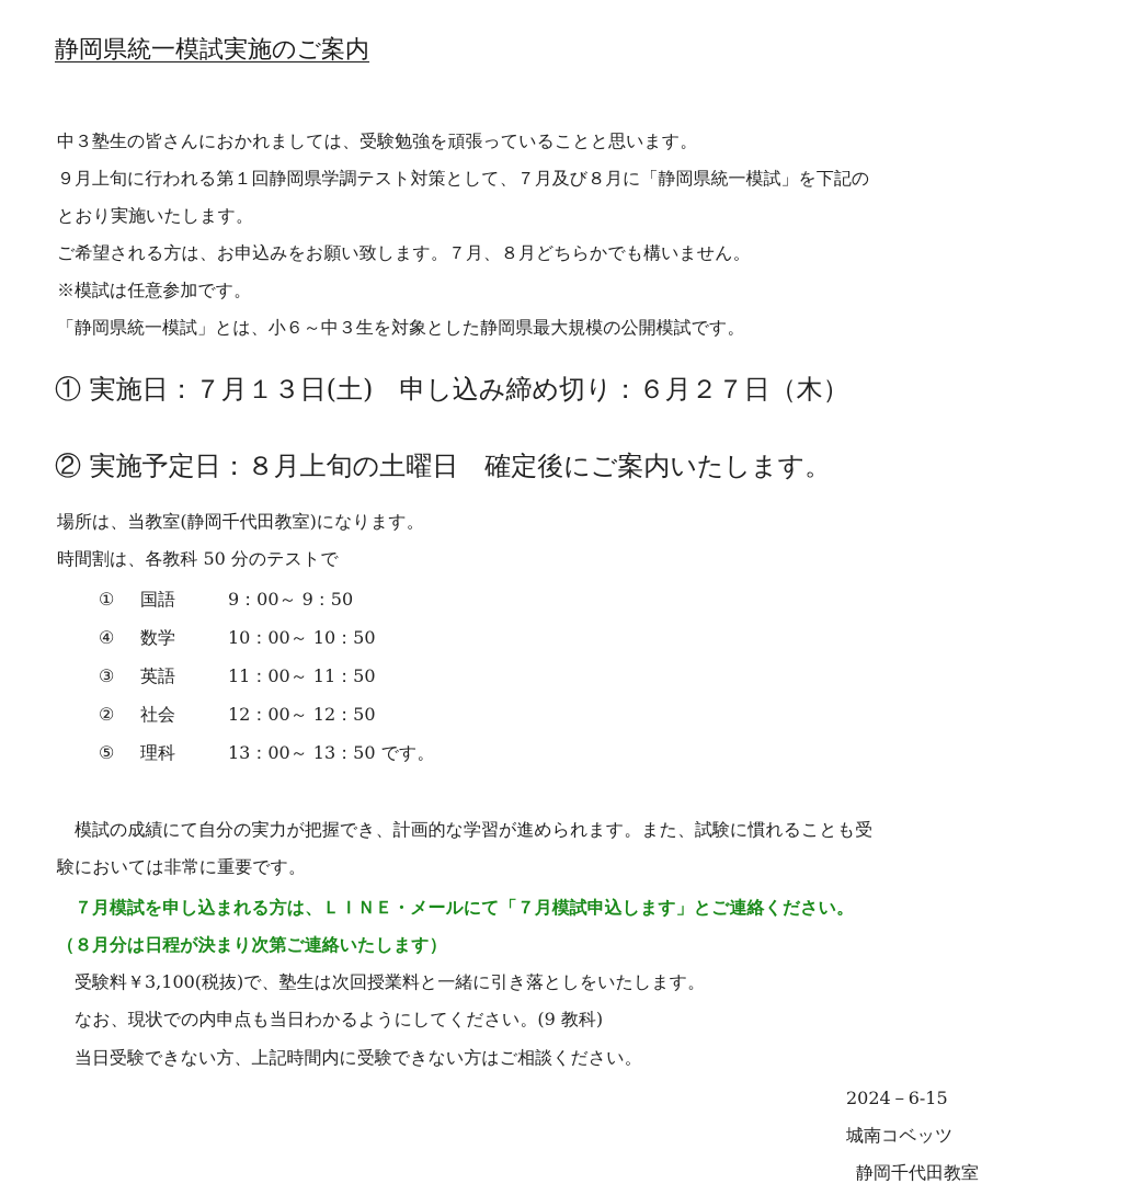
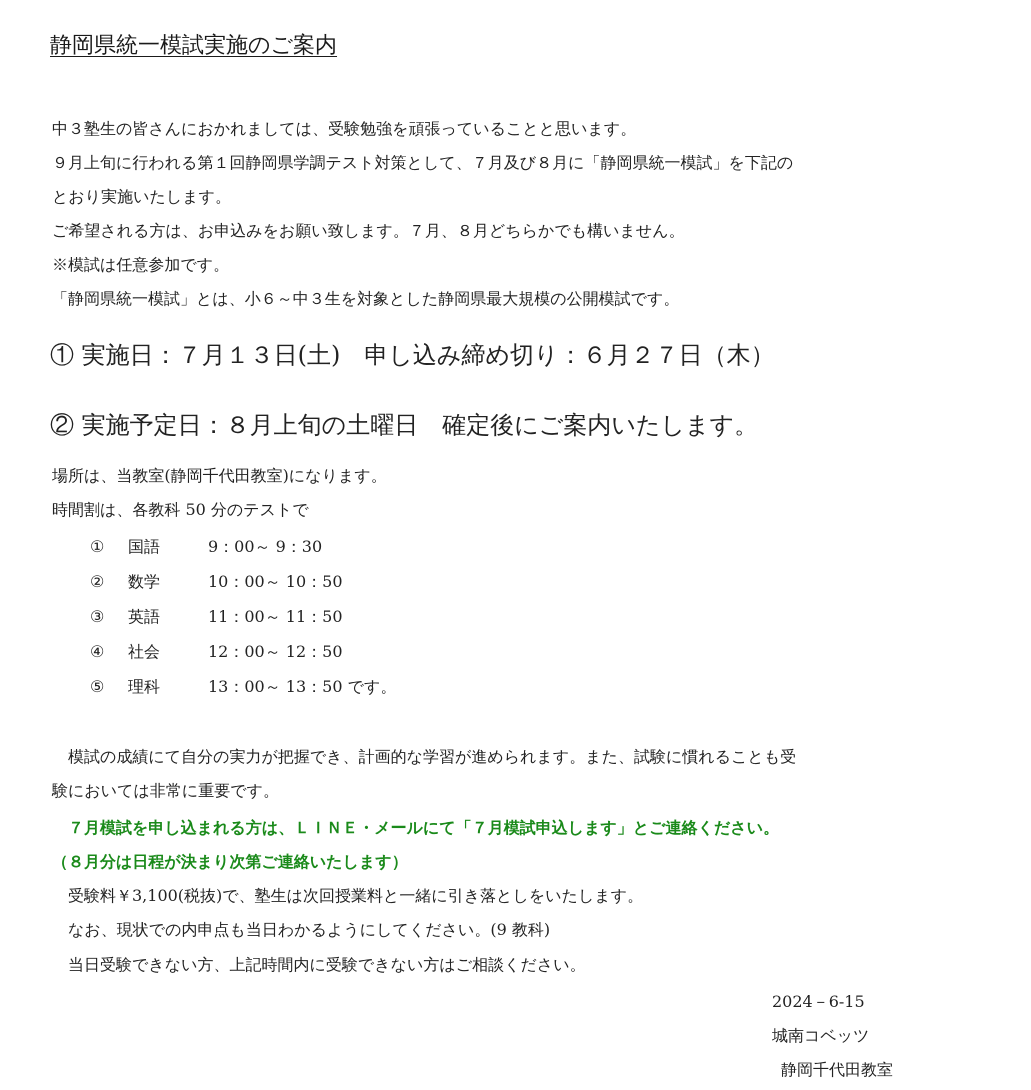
  静岡県統一模試実施のご案内
  中３塾生の皆さんにおかれましては、受験勉強を頑張っていることと思います。
  ９月上旬に行われる第１回静岡県学調テスト対策として、７月及び８月に「静岡県統一模試」を下記の
  とおり実施いたします。
  ご希望される方は、お申込みをお願い致します。７月、８月どちらかでも構いません。
  ※模試は任意参加です。
  「静岡県統一模試」とは、小６～中３生を対象とした静岡県最大規模の公開模試です。
  ① 実施日：７月１３日(土) 申し込み締め切り：６月２７日（木）
  ② 実施予定日：８月上旬の土曜日 確定後にご案内いたします。
  場所は、当教室(静岡千代田教室)になります。
  時間割は、各教科 50 分のテストで
- ① 国語 9：00～ 9：50
+ ① 国語 9：00～ 9：30
- ④ 数学 10：00～ 10：50
+ ② 数学 10：00～ 10：50
  ③ 英語 11：00～ 11：50
- ② 社会 12：00～ 12：50
+ ④ 社会 12：00～ 12：50
  ⑤ 理科 13：00～ 13：50 です。
  模試の成績にて自分の実力が把握でき、計画的な学習が進められます。また、試験に慣れることも受
  験においては非常に重要です。
  ７月模試を申し込まれる方は、ＬＩＮＥ・メールにて「７月模試申込します」とご連絡ください。
  （８月分は日程が決まり次第ご連絡いたします）
  受験料￥3,100(税抜)で、塾生は次回授業料と一緒に引き落としをいたします。
  なお、現状での内申点も当日わかるようにしてください。(9 教科)
  当日受験できない方、上記時間内に受験できない方はご相談ください。
  2024－6-15
  城南コベッツ
  静岡千代田教室
